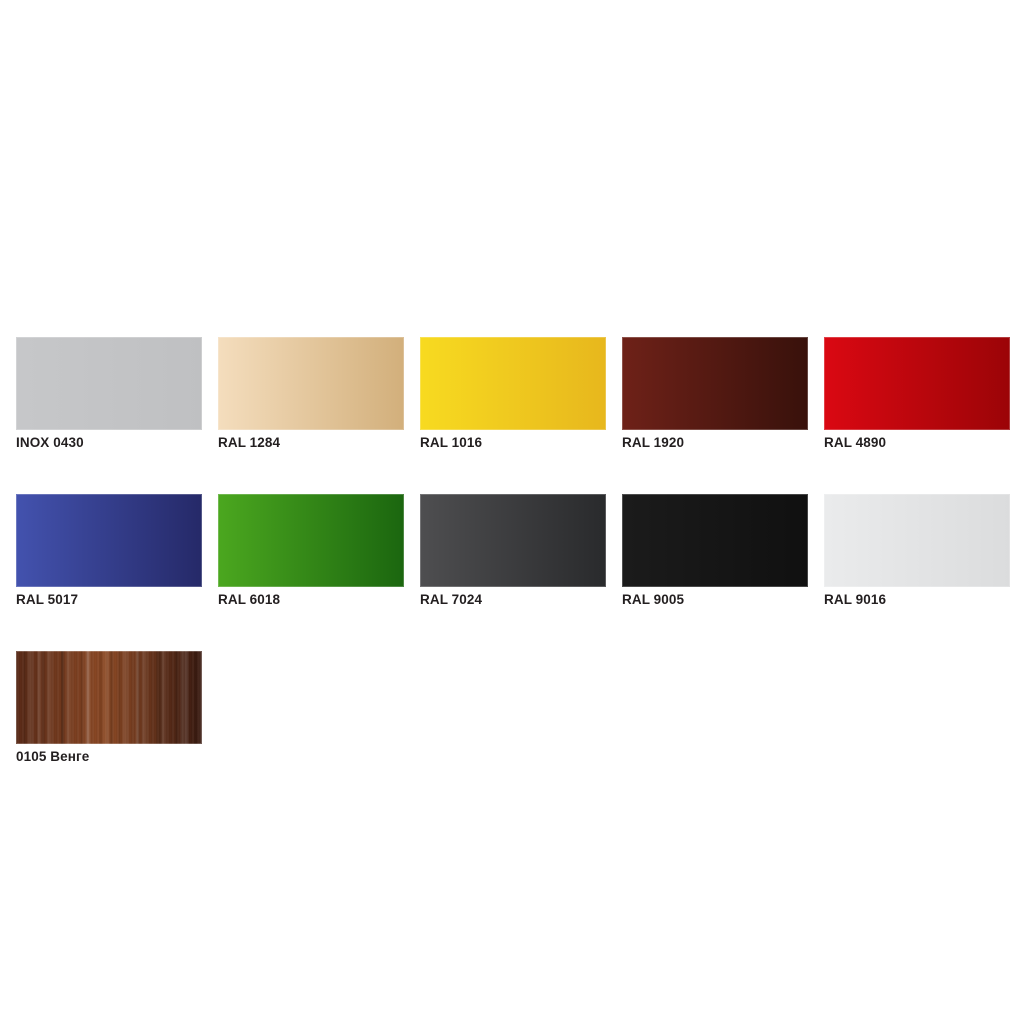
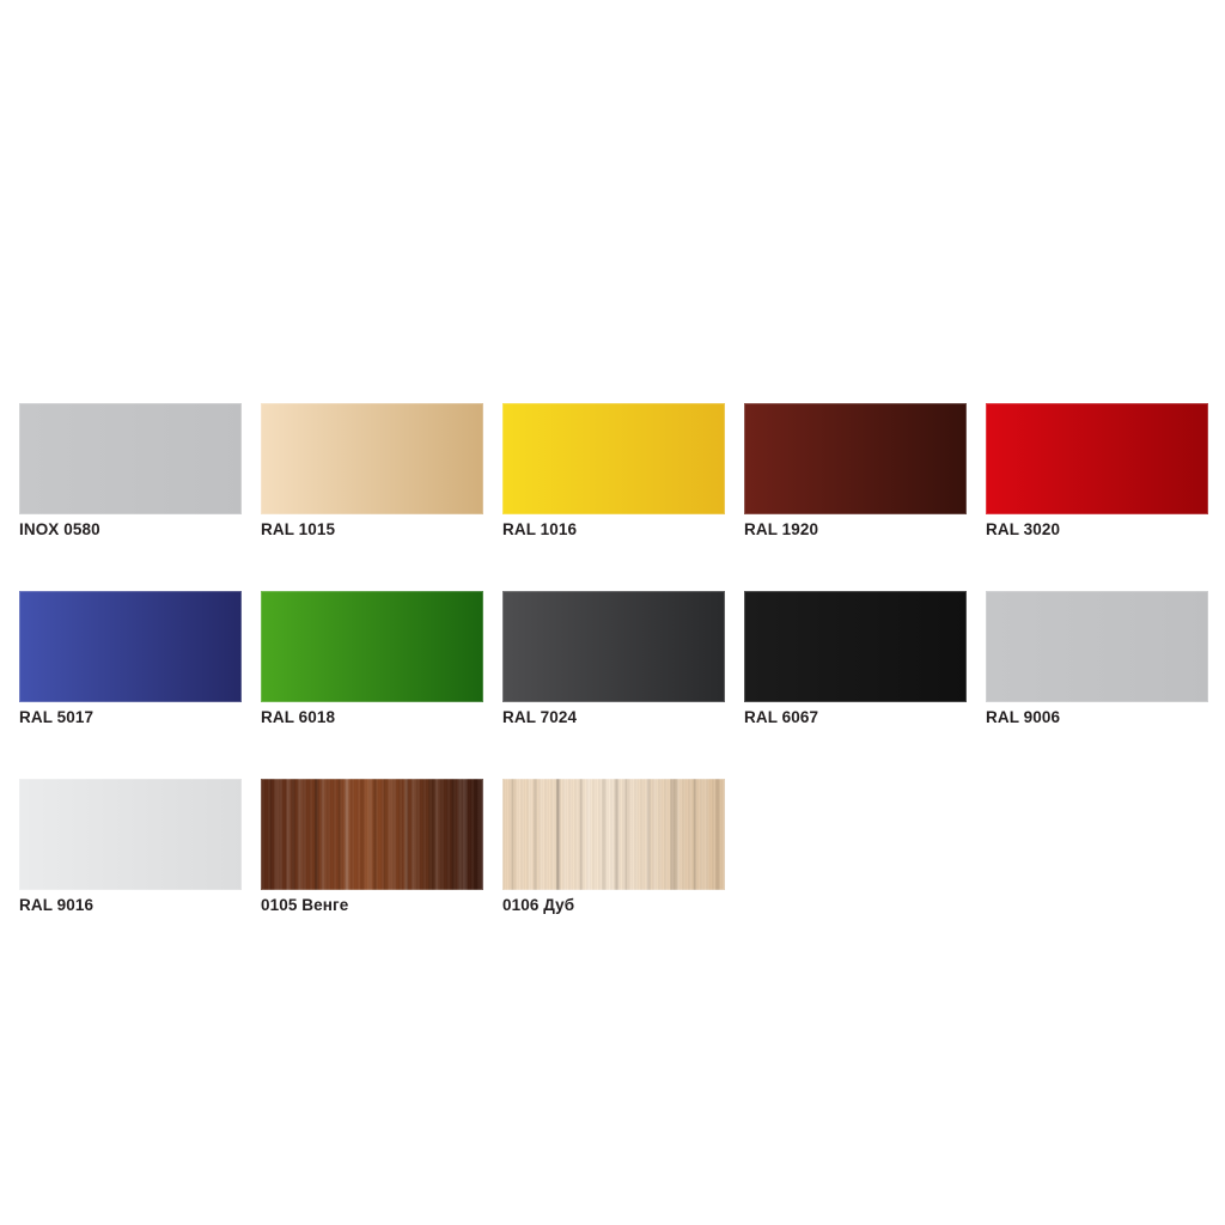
- INOX 0430
+ INOX 0580
- RAL 1284
+ RAL 1015
  RAL 1016
  RAL 1920
- RAL 4890
+ RAL 3020
  RAL 5017
  RAL 6018
  RAL 7024
- RAL 9005
+ RAL 6067
+ RAL 9006
  RAL 9016
  0105 Венге
+ 0106 Дуб
